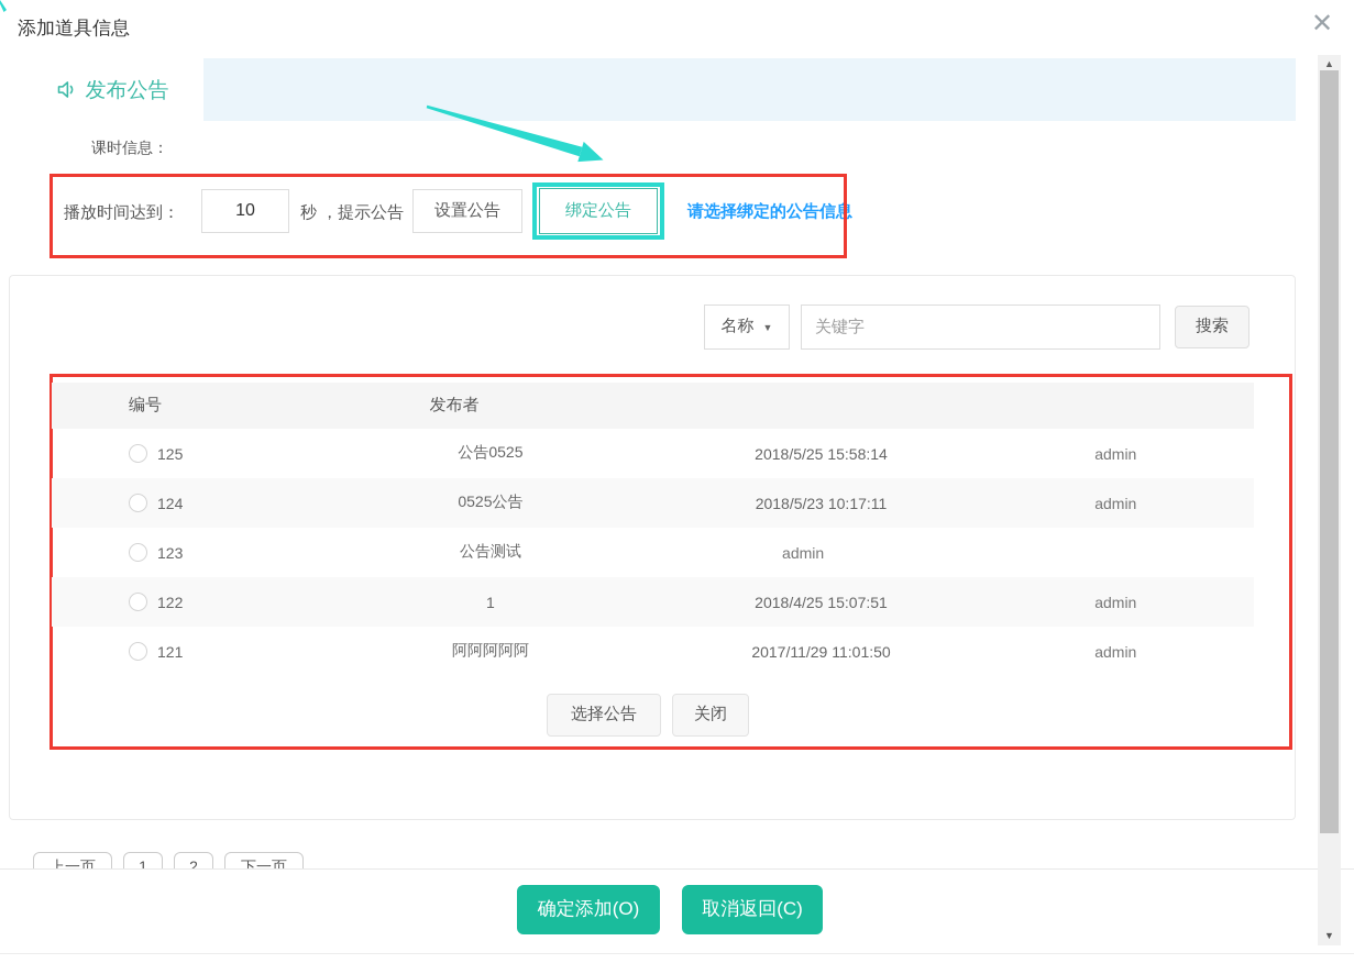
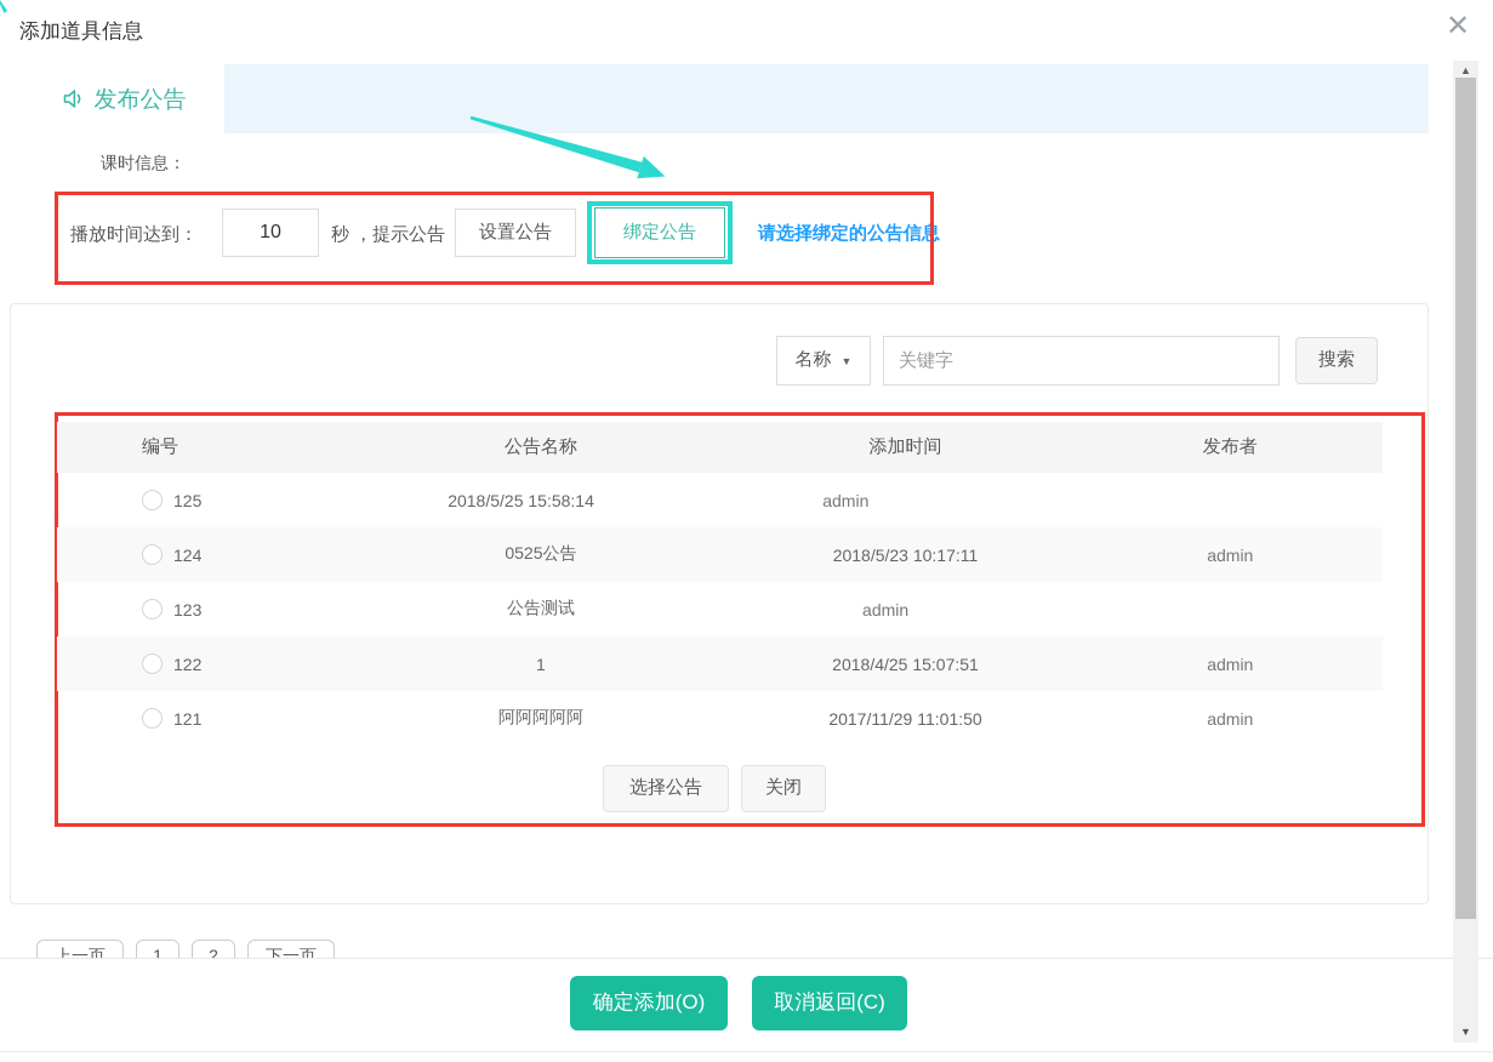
  添加道具信息
  ✕
  发布公告
  课时信息：
  播放时间达到：
  10
  秒 ，提示公告
  设置公告
  绑定公告
  请选择绑定的公告信息
  名称
  ▼
  关键字
  搜索
  编号
+ 公告名称
+ 添加时间
  发布者
  125
- 公告0525
  2018/5/25 15:58:14
  admin
  124
  0525公告
  2018/5/23 10:17:11
  admin
  123
  公告测试
  admin
  122
  1
  2018/4/25 15:07:51
  admin
  121
  阿阿阿阿阿
  2017/11/29 11:01:50
  admin
  选择公告
  关闭
  上一页
  1
  2
  下一页
  确定添加(O)
  取消返回(C)
  ▲
  ▼
